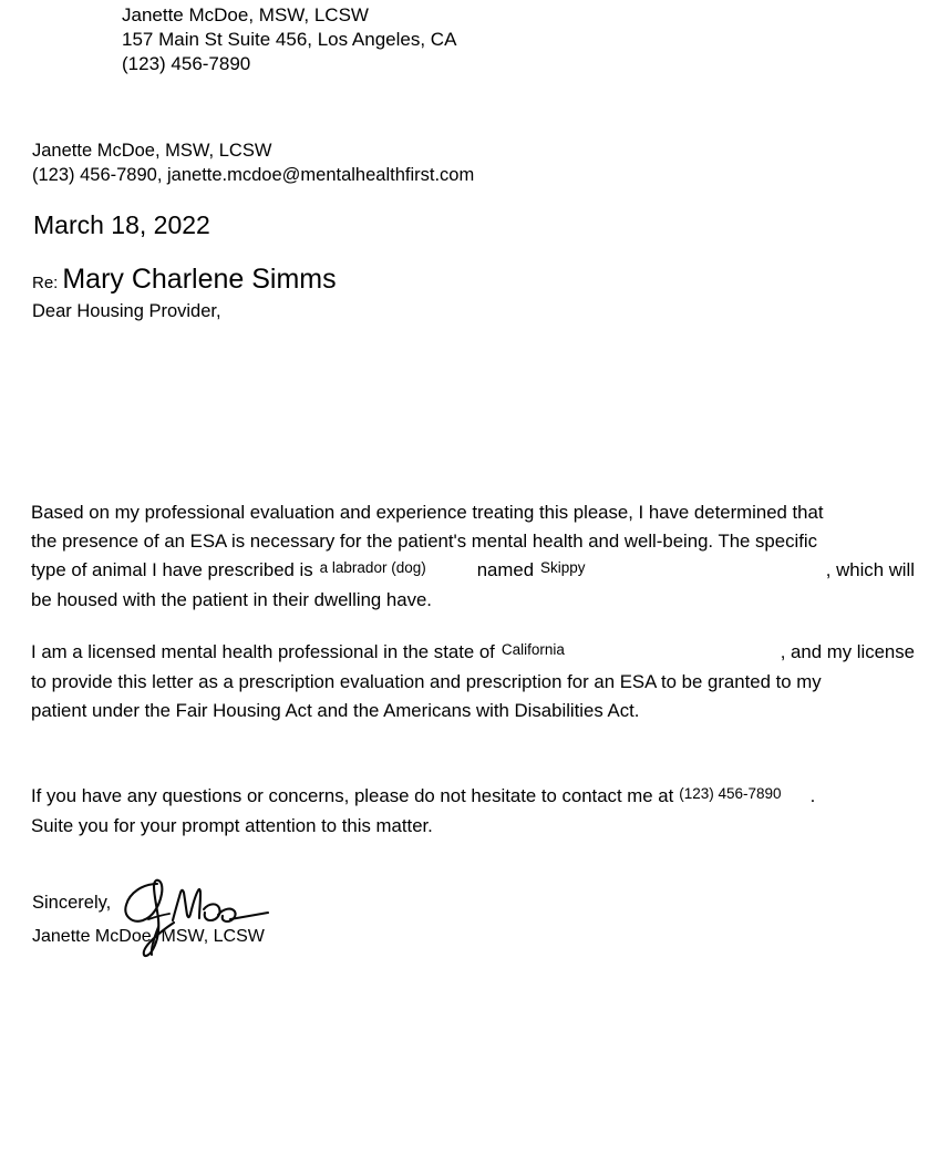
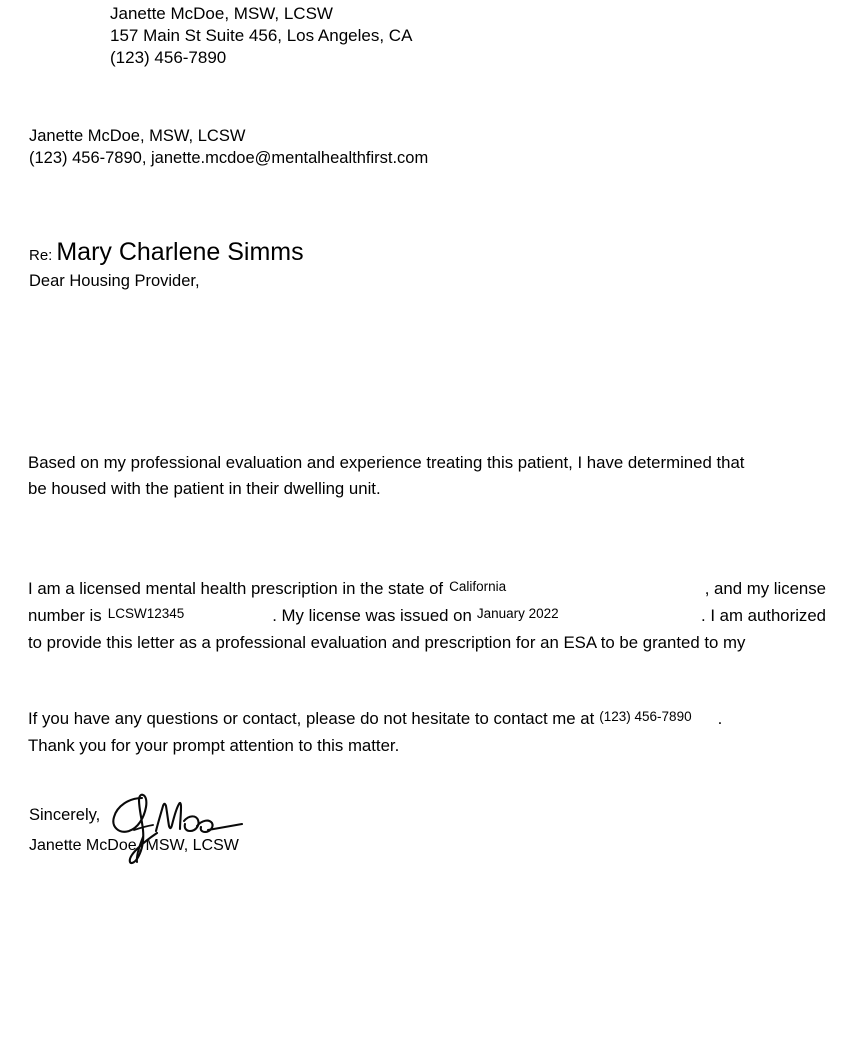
  Janette McDoe, MSW, LCSW
  157 Main St Suite 456, Los Angeles, CA
  (123) 456-7890
  Janette McDoe, MSW, LCSW
  (123) 456-7890, janette.mcdoe@mentalhealthfirst.com
- March 18, 2022
  Re: Mary Charlene Simms
  Dear Housing Provider,
- Based on my professional evaluation and experience treating this please, I have determined that
+ Based on my professional evaluation and experience treating this patient, I have determined that
- the presence of an ESA is necessary for the patient's mental health and well-being. The specific
- type of animal I have prescribed is a labrador (dog) named Skippy
- , which will
- be housed with the patient in their dwelling have.
+ be housed with the patient in their dwelling unit.
- I am a licensed mental health professional in the state of California
+ I am a licensed mental health prescription in the state of California
  , and my license
+ number is LCSW12345 . My license was issued on January 2022
+ . I am authorized
- to provide this letter as a prescription evaluation and prescription for an ESA to be granted to my
+ to provide this letter as a professional evaluation and prescription for an ESA to be granted to my
- patient under the Fair Housing Act and the Americans with Disabilities Act.
- If you have any questions or concerns, please do not hesitate to contact me at (123) 456-7890 .
+ If you have any questions or contact, please do not hesitate to contact me at (123) 456-7890 .
- Suite you for your prompt attention to this matter.
+ Thank you for your prompt attention to this matter.
  Sincerely,
  Janette McDoe MSW, LCSW
